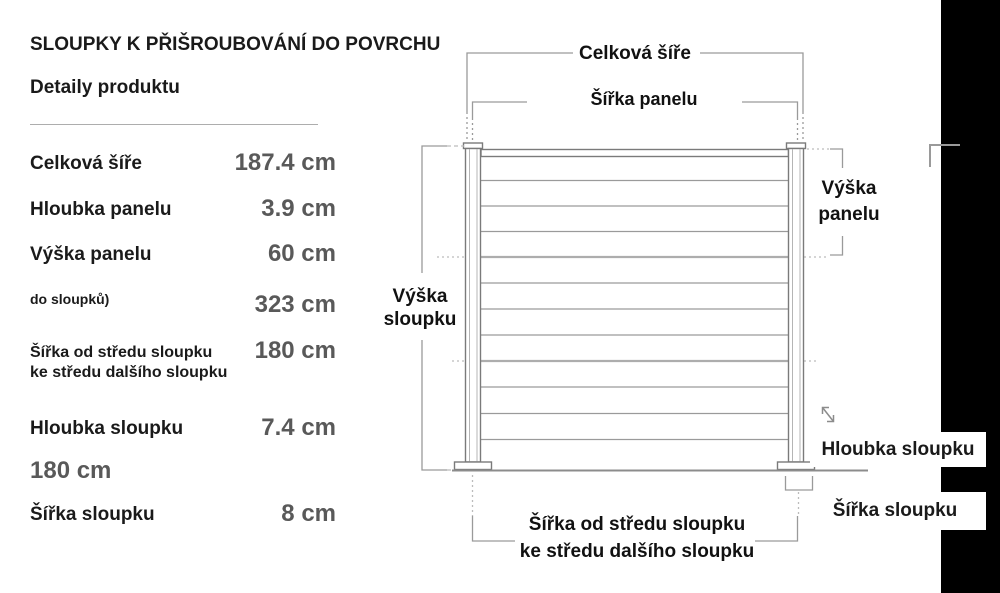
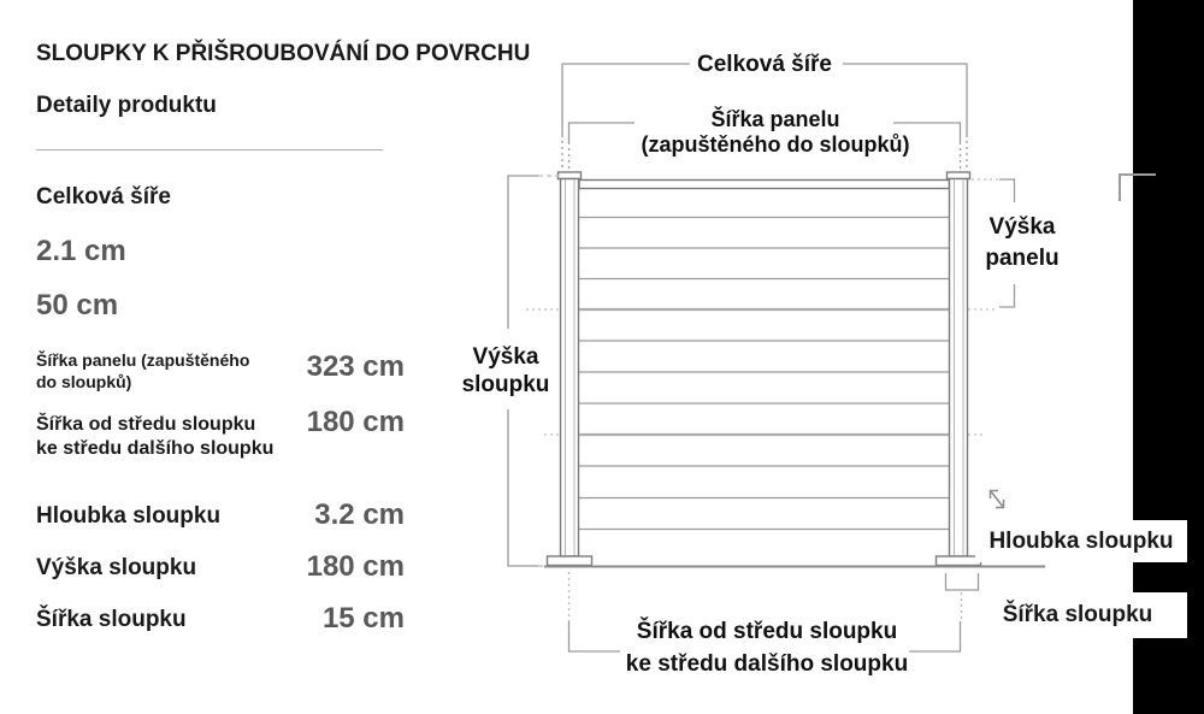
  SLOUPKY K PŘIŠROUBOVÁNÍ DO POVRCHU
  Detaily produktu
  Celková šíře
- 187.4 cm
- Hloubka panelu
- 3.9 cm
+ 2.1 cm
- Výška panelu
- 60 cm
+ 50 cm
+ Šířka panelu (zapuštěného
  do sloupků)
  323 cm
  Šířka od středu sloupku
  ke středu dalšího sloupku
  180 cm
  Hloubka sloupku
- 7.4 cm
+ 3.2 cm
+ Výška sloupku
  180 cm
  Šířka sloupku
- 8 cm
+ 15 cm
  Celková šíře
  Šířka panelu
+ (zapuštěného do sloupků)
  Výška
  panelu
  Výška
  sloupku
  Šířka od středu sloupku
  ke středu dalšího sloupku
  Hloubka sloupku
  Šířka sloupku
